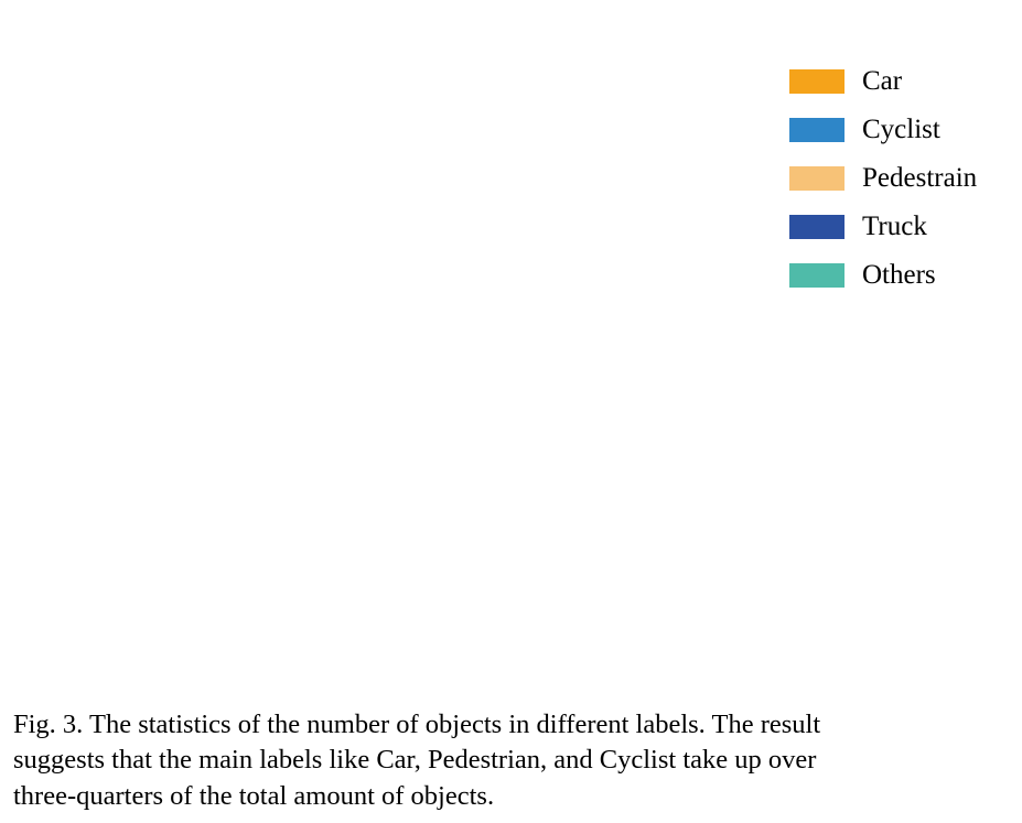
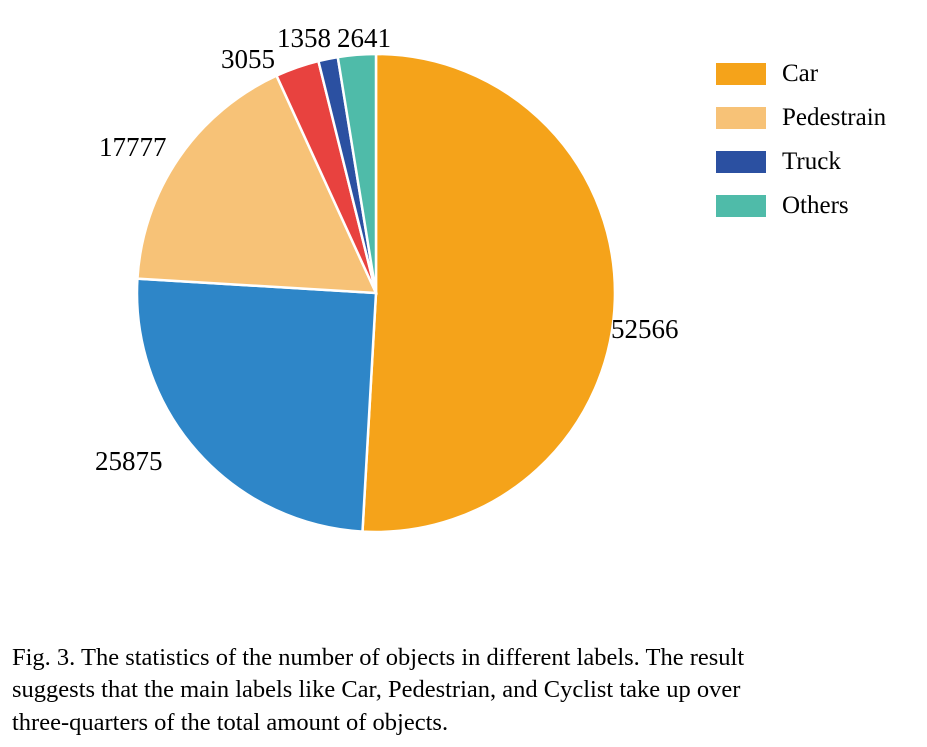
+ 52566
+ 25875
+ 17777
+ 3055
+ 1358
+ 2641
  Car
- Cyclist
  Pedestrain
  Truck
  Others
  Fig. 3. The statistics of the number of objects in different labels. The result
  suggests that the main labels like Car, Pedestrian, and Cyclist take up over
  three-quarters of the total amount of objects.
